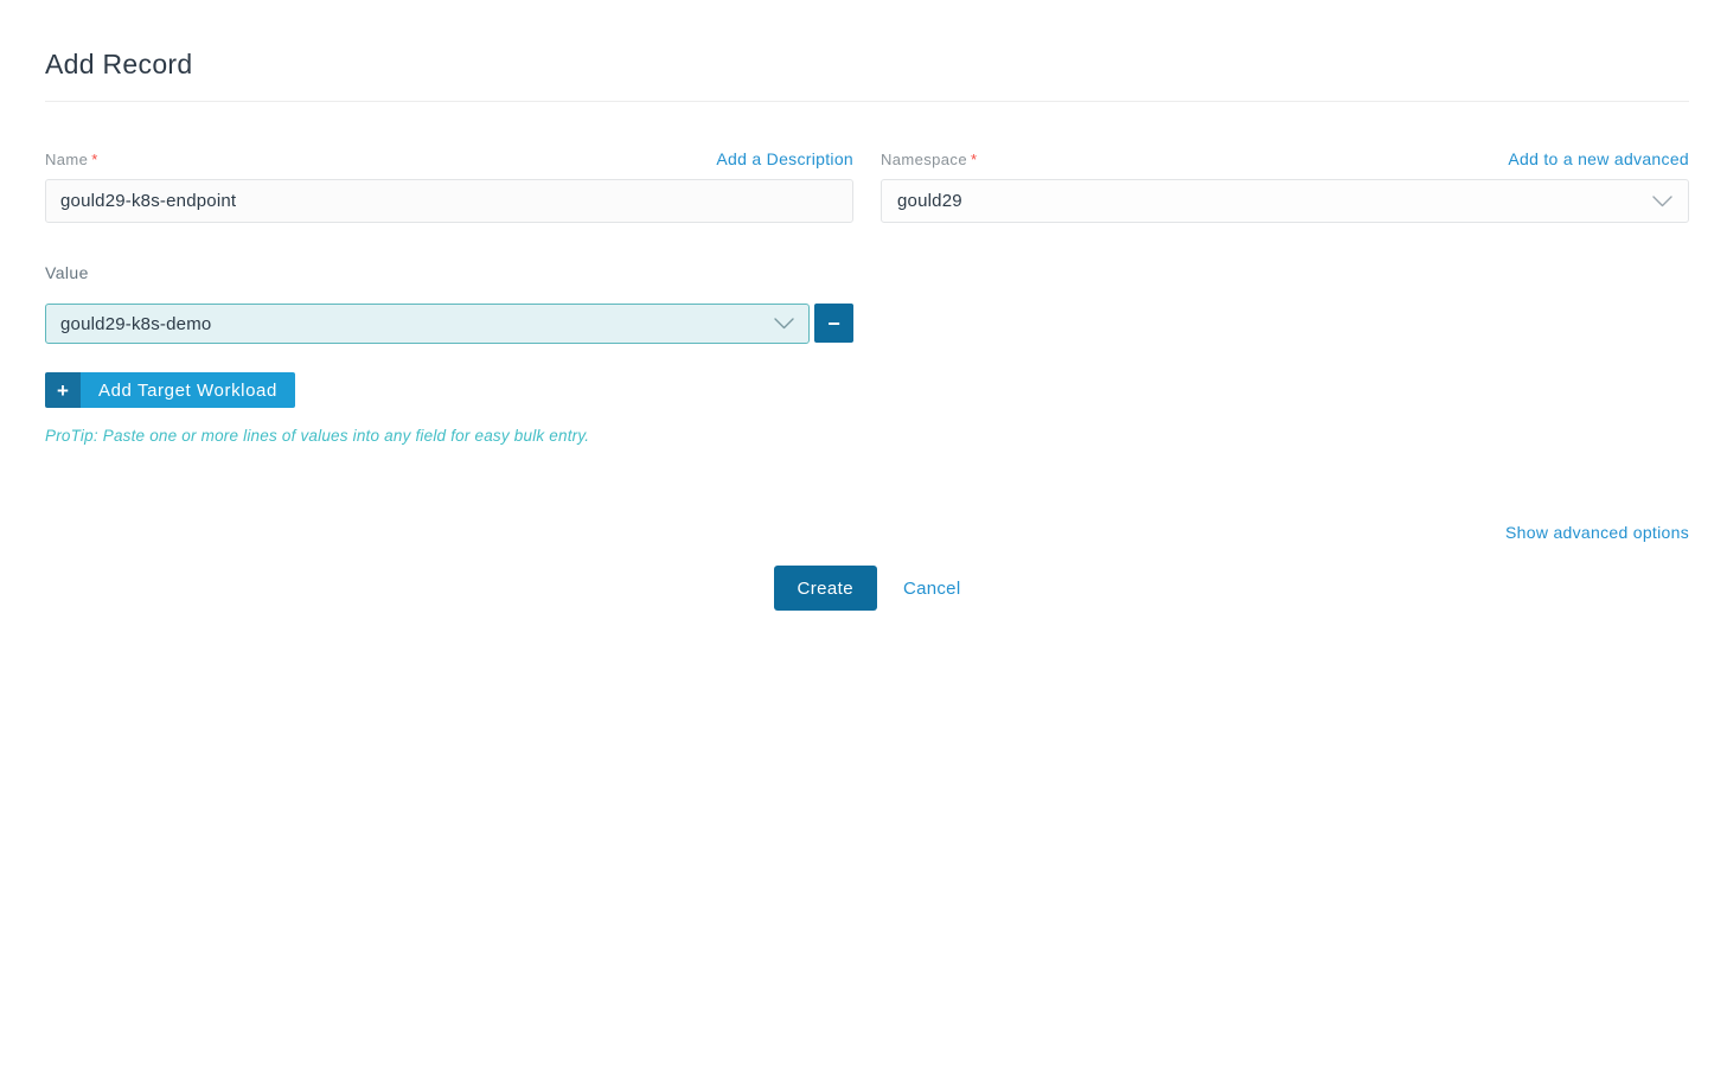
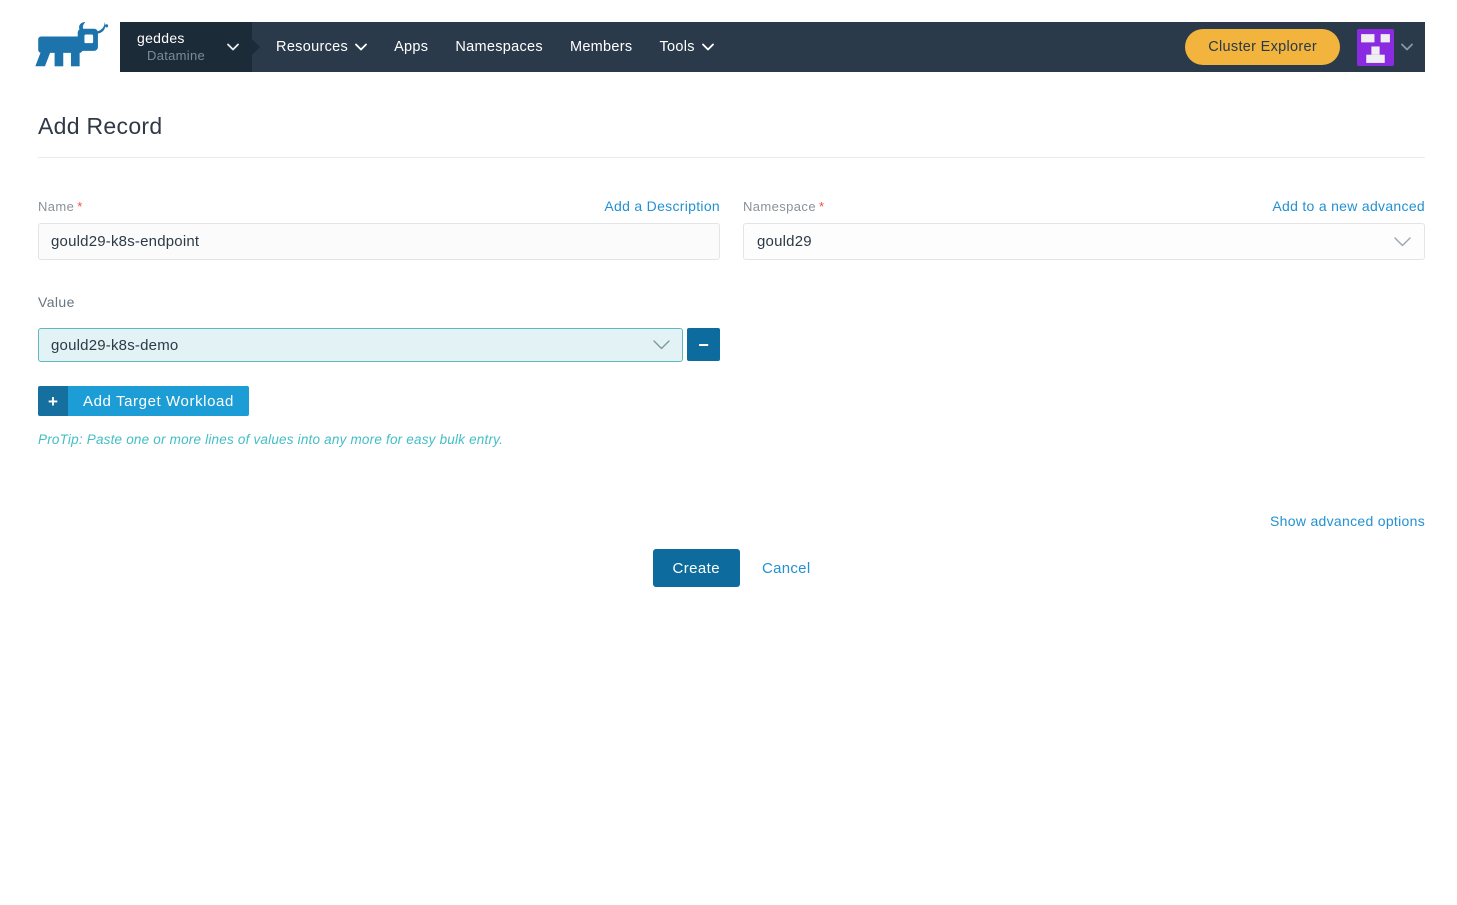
+ geddes
+ Datamine
+ Resources
+ Apps
+ Namespaces
+ Members
+ Tools
+ Cluster Explorer
  Add Record
  Name *
  Add a Description
  gould29-k8s-endpoint
  Namespace *
  Add to a new advanced
  gould29
  Value
  gould29-k8s-demo
  −
  +
  Add Target Workload
- ProTip: Paste one or more lines of values into any field for easy bulk entry.
+ ProTip: Paste one or more lines of values into any more for easy bulk entry.
  Show advanced options
  Create
  Cancel
